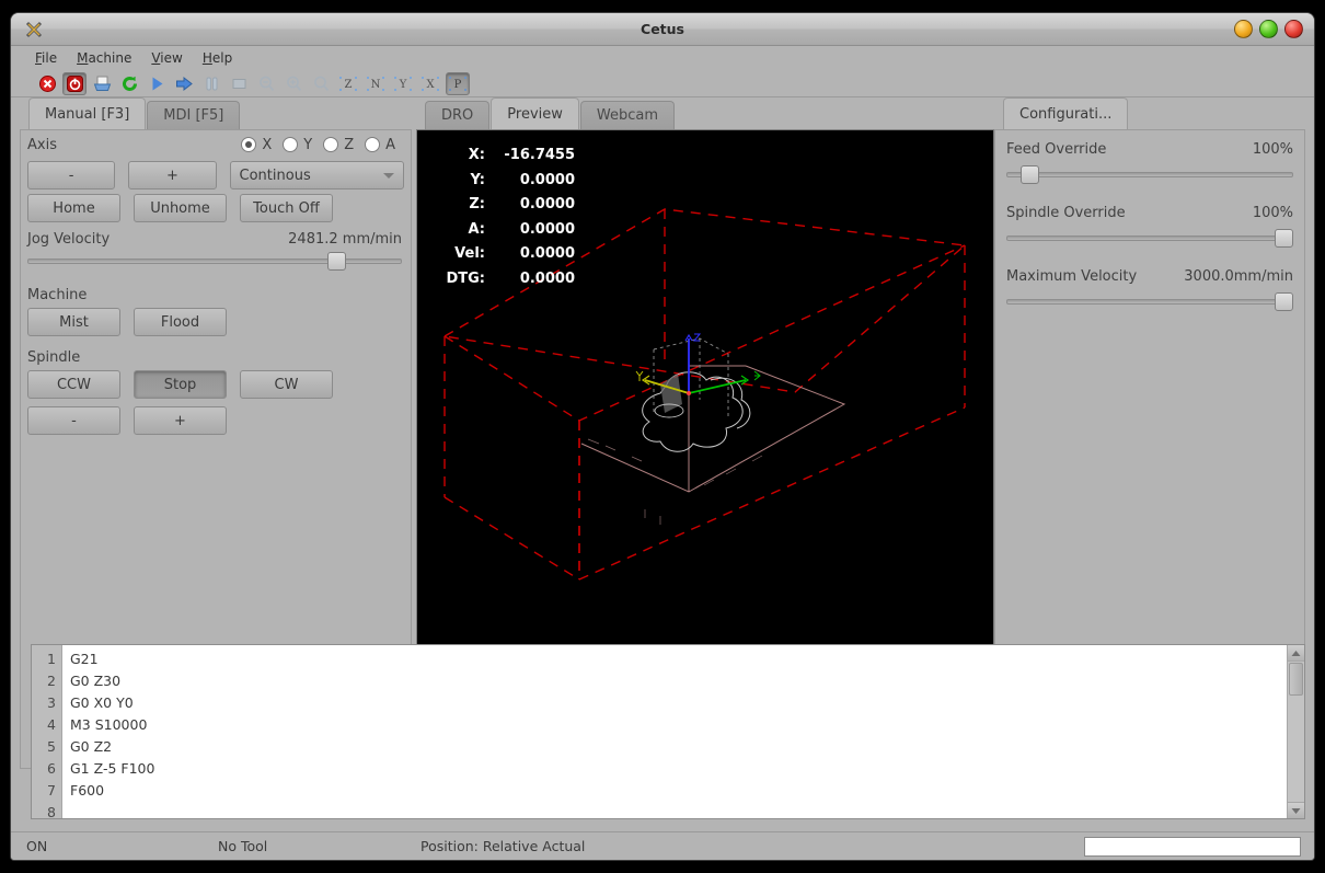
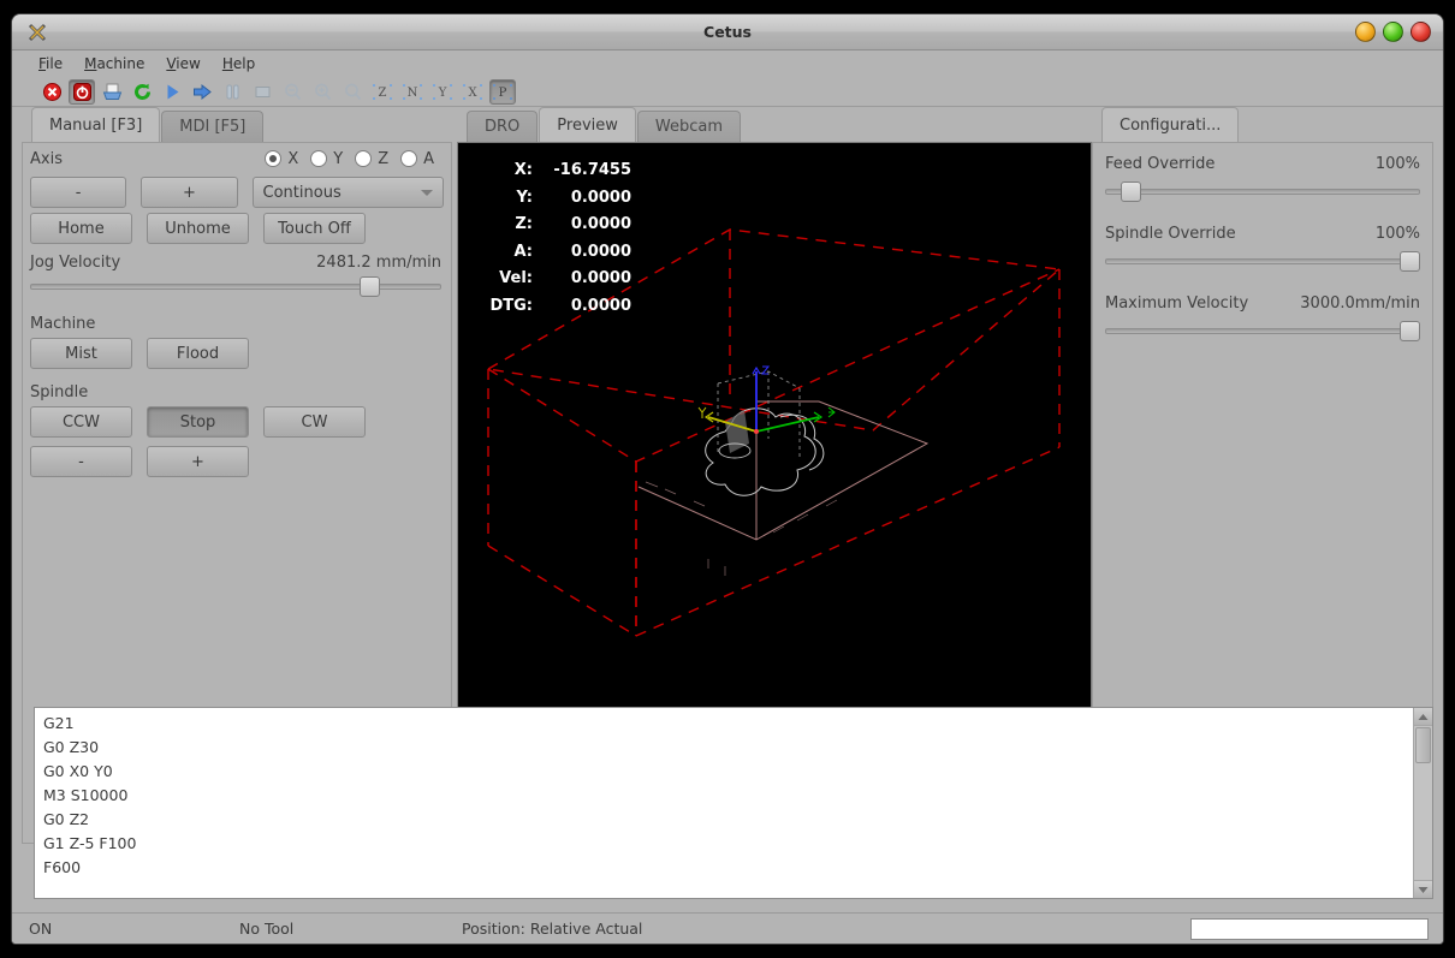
  Cetus
  File
  Machine
  View
  Help
  Z
  N
  Y
  X
  P
  Manual [F3]
  MDI [F5]
  Axis
  X
  Y
  Z
  A
  -
  +
  Continous
  Home
  Unhome
  Touch Off
  Jog Velocity
  2481.2 mm/min
  Machine
  Mist
  Flood
  Spindle
  CCW
  Stop
  CW
  -
  +
  DRO
  Preview
  Webcam
  X:
  -16.7455
  Y:
  0.0000
  Z:
  0.0000
  A:
  0.0000
  Vel:
  0.0000
  DTG:
  0.0000
  Configurati...
  Feed Override
  100%
  Spindle Override
  100%
  Maximum Velocity
  3000.0mm/min
- 1
- 2
- 3
- 4
- 5
- 6
- 7
- 8
  G21
  G0 Z30
  G0 X0 Y0
  M3 S10000
  G0 Z2
  G1 Z-5 F100
  F600
  ON
  No Tool
  Position: Relative Actual
